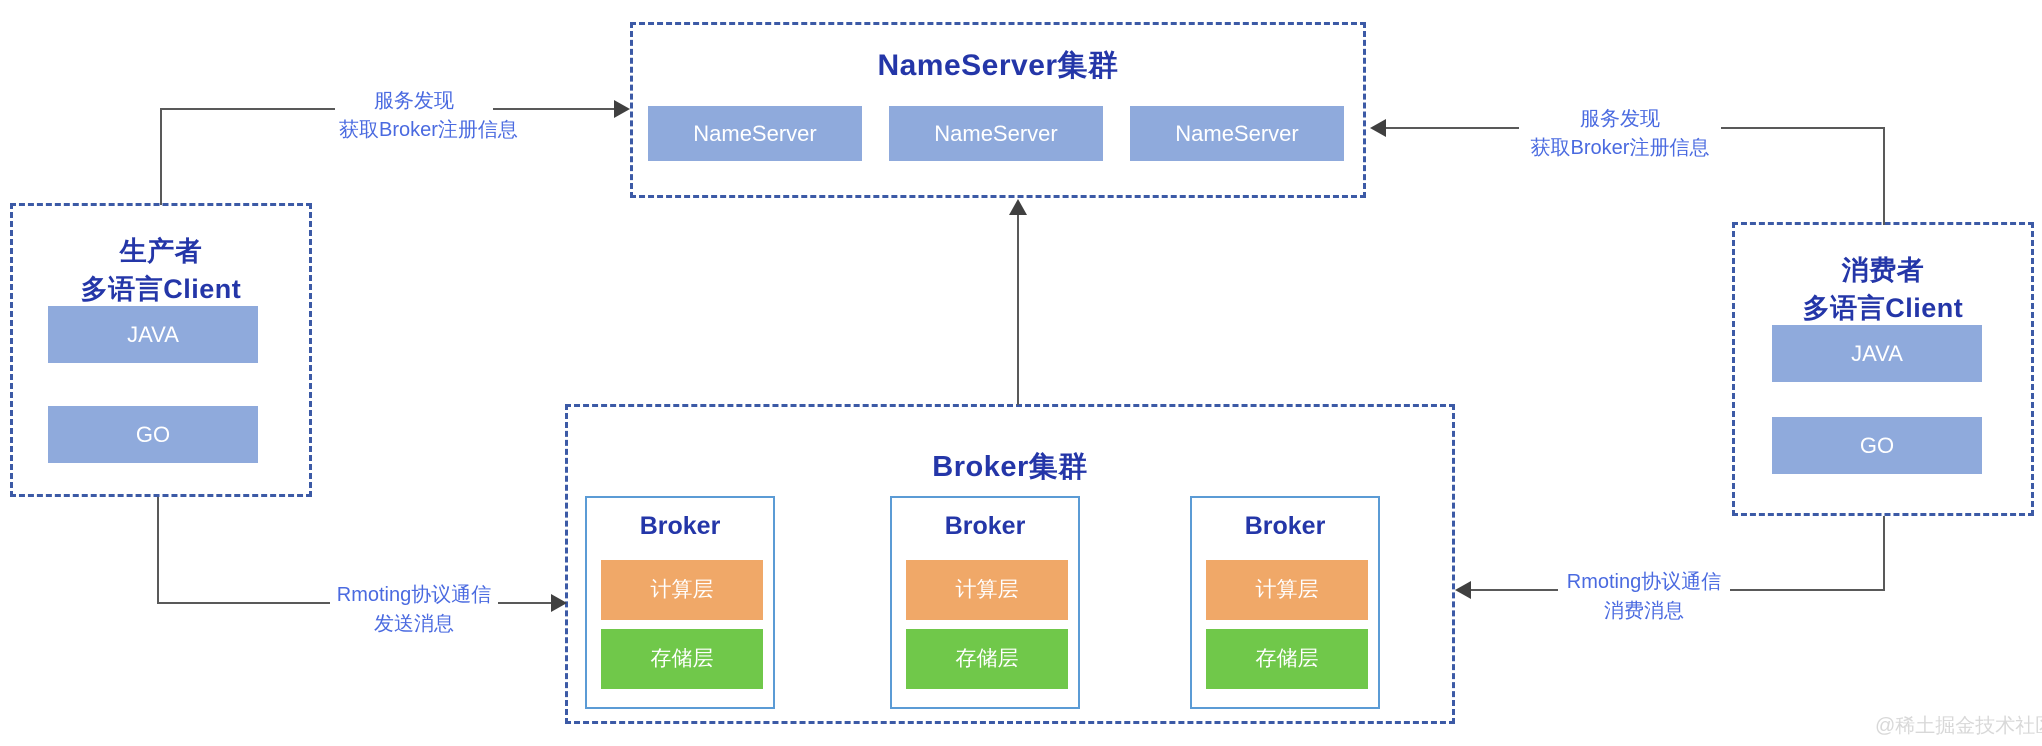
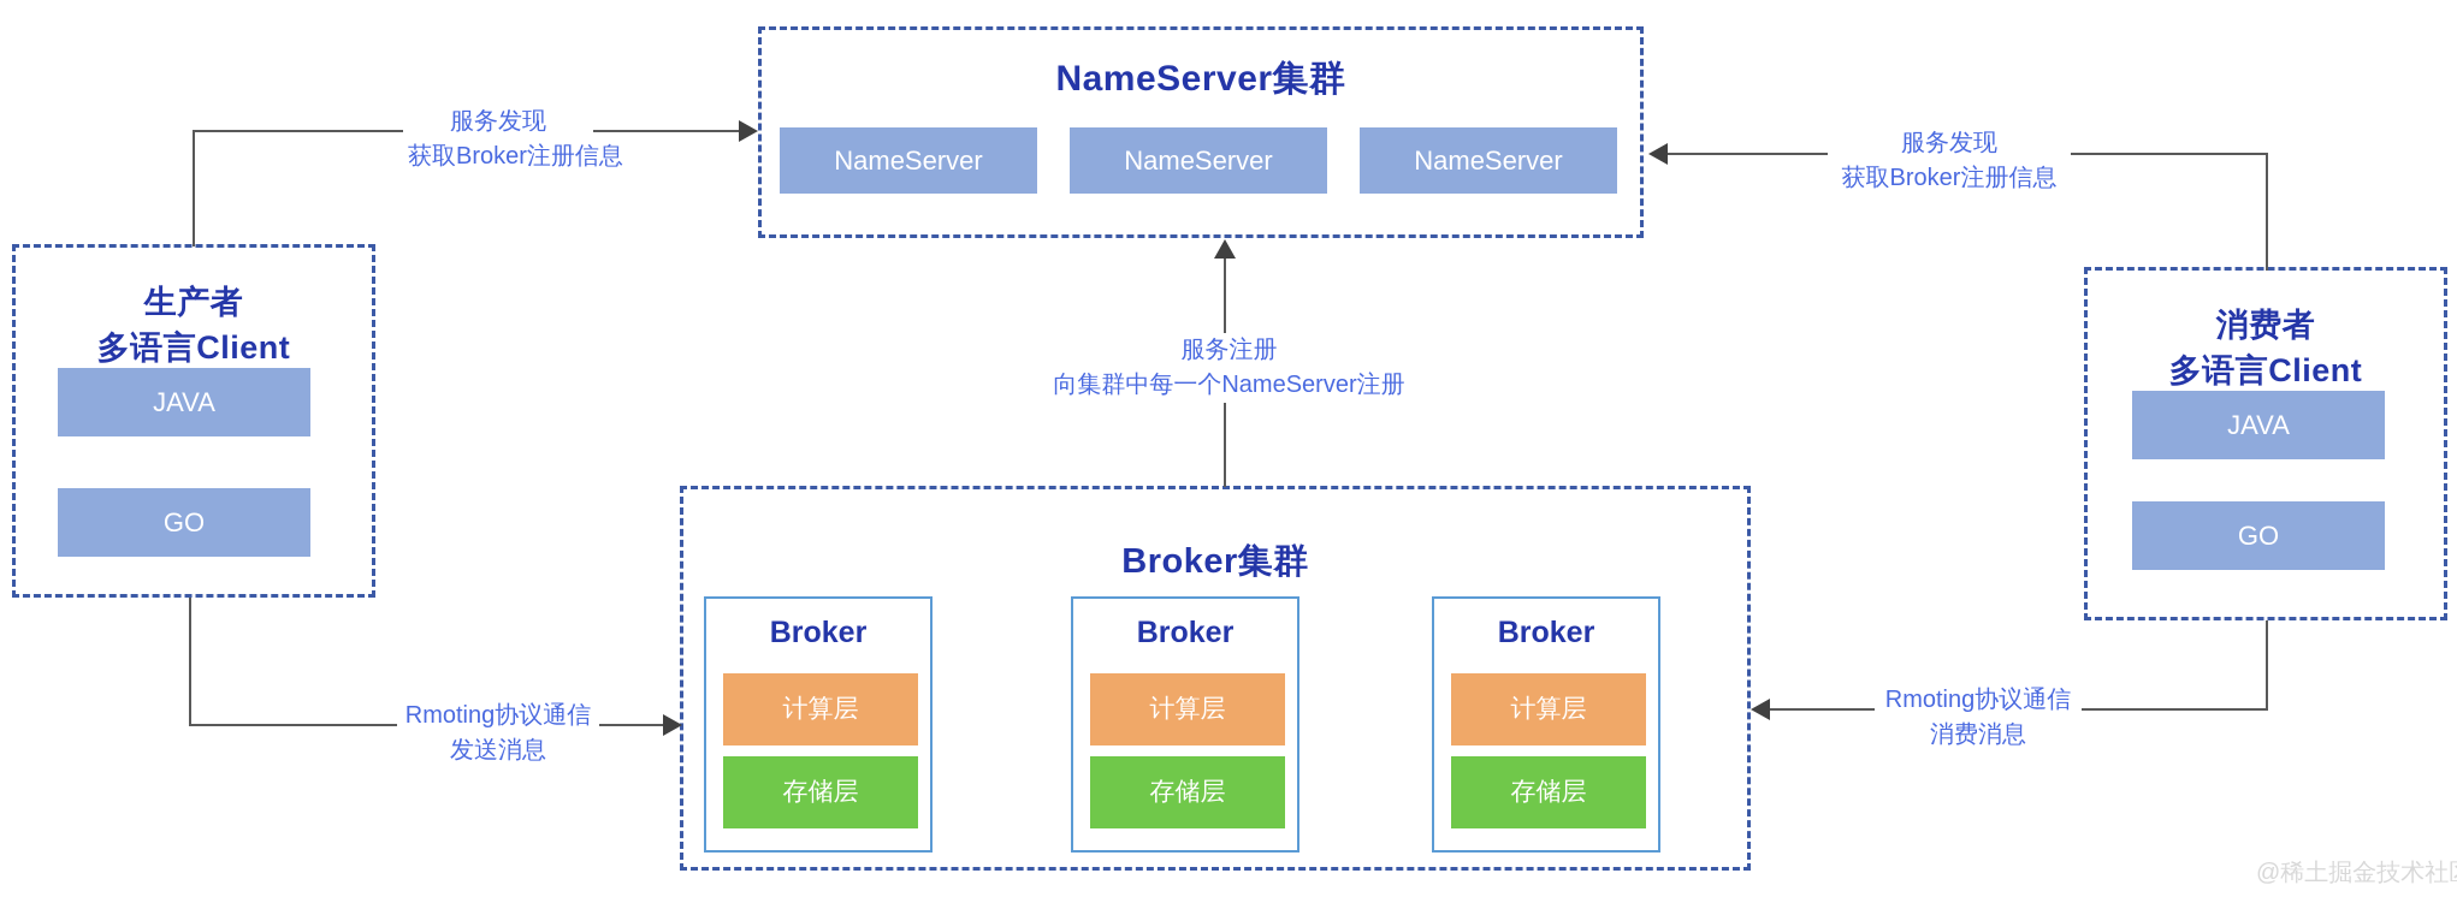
  NameServer集群
  NameServer
  NameServer
  NameServer
  生产者
  多语言Client
  JAVA
  GO
  消费者
  多语言Client
  JAVA
  GO
  Broker集群
  Broker
  计算层
  存储层
  Broker
  计算层
  存储层
  Broker
  计算层
  存储层
  服务发现
  获取Broker注册信息
  服务发现
  获取Broker注册信息
+ 服务注册
+ 向集群中每一个NameServer注册
  Rmoting协议通信
  发送消息
  Rmoting协议通信
  消费消息
  @稀土掘金技术社
